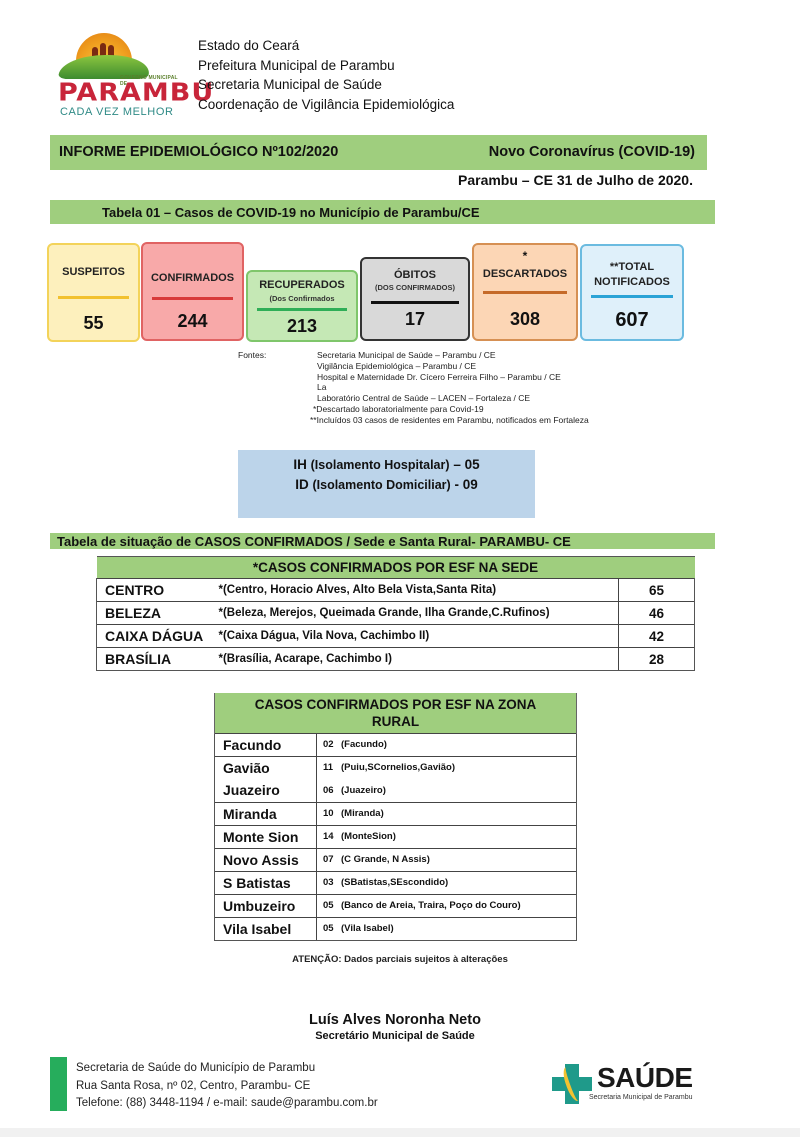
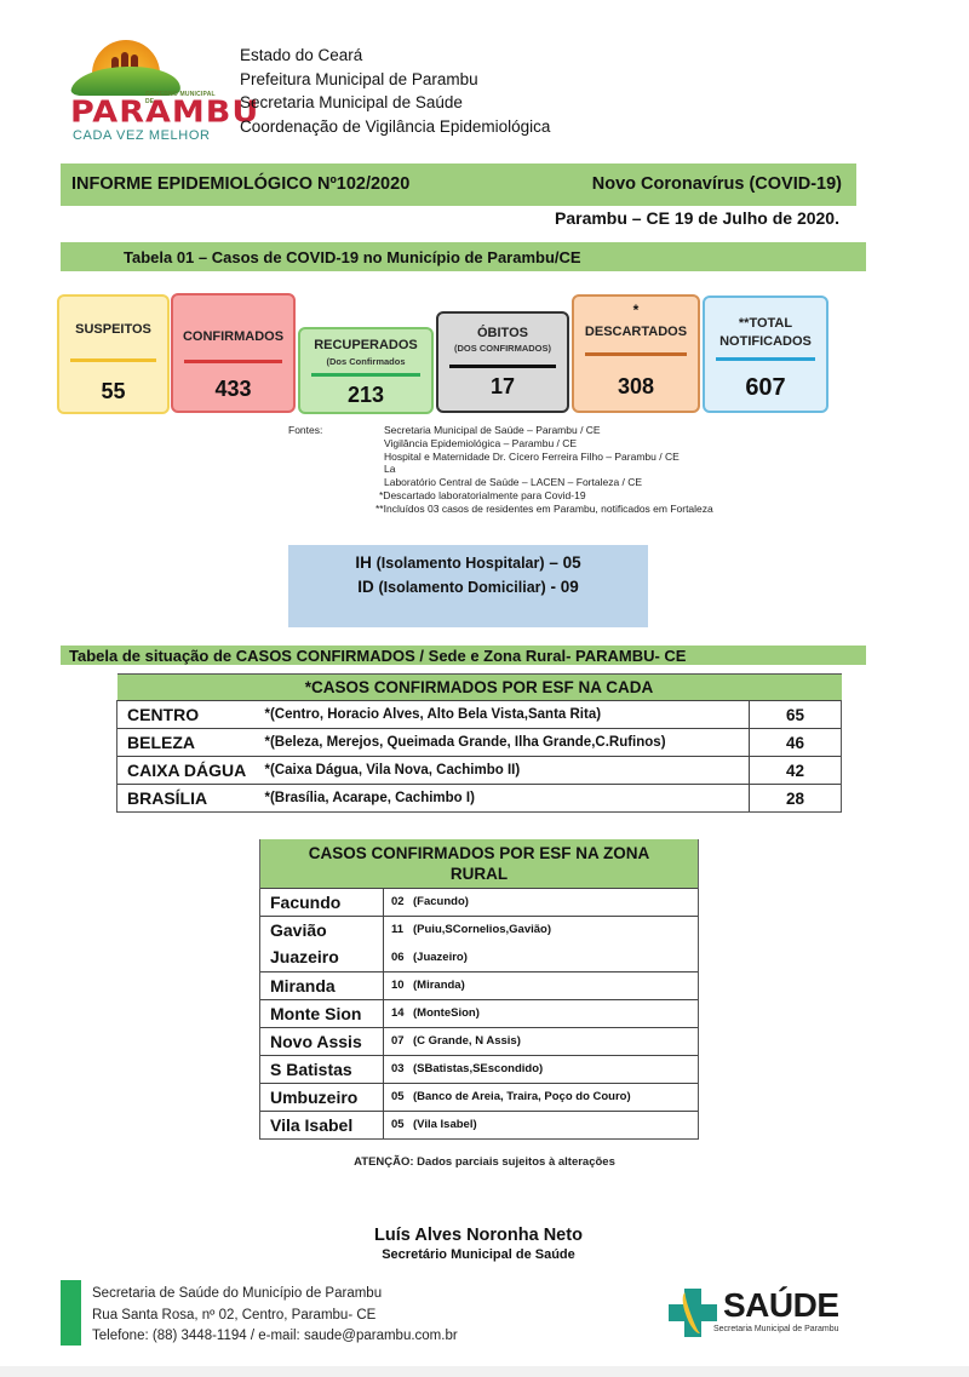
  PARAMBU
  CADA VEZ MELHOR
  Estado do Ceará
  Prefeitura Municipal de Parambu
  Secretaria Municipal de Saúde
  Coordenação de Vigilância Epidemiológica
  INFORME EPIDEMIOLÓGICO Nº102/2020
  Novo Coronavírus (COVID-19)
- Parambu – CE 31 de Julho de 2020.
+ Parambu – CE 19 de Julho de 2020.
  Tabela 01 – Casos de COVID-19 no Município de Parambu/CE
  SUSPEITOS
  55
  CONFIRMADOS
- 244
+ 433
  RECUPERADOS
  (Dos Confirmados
  213
  ÓBITOS
  (DOS CONFIRMADOS)
  17
  *
  DESCARTADOS
  308
  **TOTAL
  NOTIFICADOS
  607
  Fontes:
  Secretaria Municipal de Saúde – Parambu / CE
  Vigilância Epidemiológica – Parambu / CE
  Hospital e Maternidade Dr. Cícero Ferreira Filho – Parambu / CE
  La
  Laboratório Central de Saúde – LACEN – Fortaleza / CE
  *Descartado laboratorialmente para Covid-19
  **Incluídos 03 casos de residentes em Parambu, notificados em Fortaleza
  IH (Isolamento Hospitalar) – 05
  ID (Isolamento Domiciliar) - 09
- Tabela de situação de CASOS CONFIRMADOS / Sede e Santa Rural- PARAMBU- CE
+ Tabela de situação de CASOS CONFIRMADOS / Sede e Zona Rural- PARAMBU- CE
- *CASOS CONFIRMADOS POR ESF NA SEDE
+ *CASOS CONFIRMADOS POR ESF NA CADA
  CENTRO	*(Centro, Horacio Alves, Alto Bela Vista,Santa Rita)	65
  BELEZA	*(Beleza, Merejos, Queimada Grande, Ilha Grande,C.Rufinos)	46
  CAIXA DÁGUA	*(Caixa Dágua, Vila Nova, Cachimbo II)	42
  BRASÍLIA	*(Brasília, Acarape, Cachimbo I)	28
  CASOS CONFIRMADOS POR ESF NA ZONA RURAL
  Facundo	02 (Facundo)
  Gavião	11 (Puiu,SCornelios,Gavião)
  Juazeiro	06 (Juazeiro)
  Miranda	10 (Miranda)
  Monte Sion	14 (MonteSion)
  Novo Assis	07 (C Grande, N Assis)
  S Batistas	03 (SBatistas,SEscondido)
  Umbuzeiro	05 (Banco de Areia, Traira, Poço do Couro)
  Vila Isabel	05 (Vila Isabel)
  ATENÇÃO: Dados parciais sujeitos à alterações
  Luís Alves Noronha Neto
  Secretário Municipal de Saúde
  Secretaria de Saúde do Município de Parambu
  Rua Santa Rosa, nº 02, Centro, Parambu- CE
  Telefone: (88) 3448-1194 / e-mail: saude@parambu.com.br
  SAÚDE
